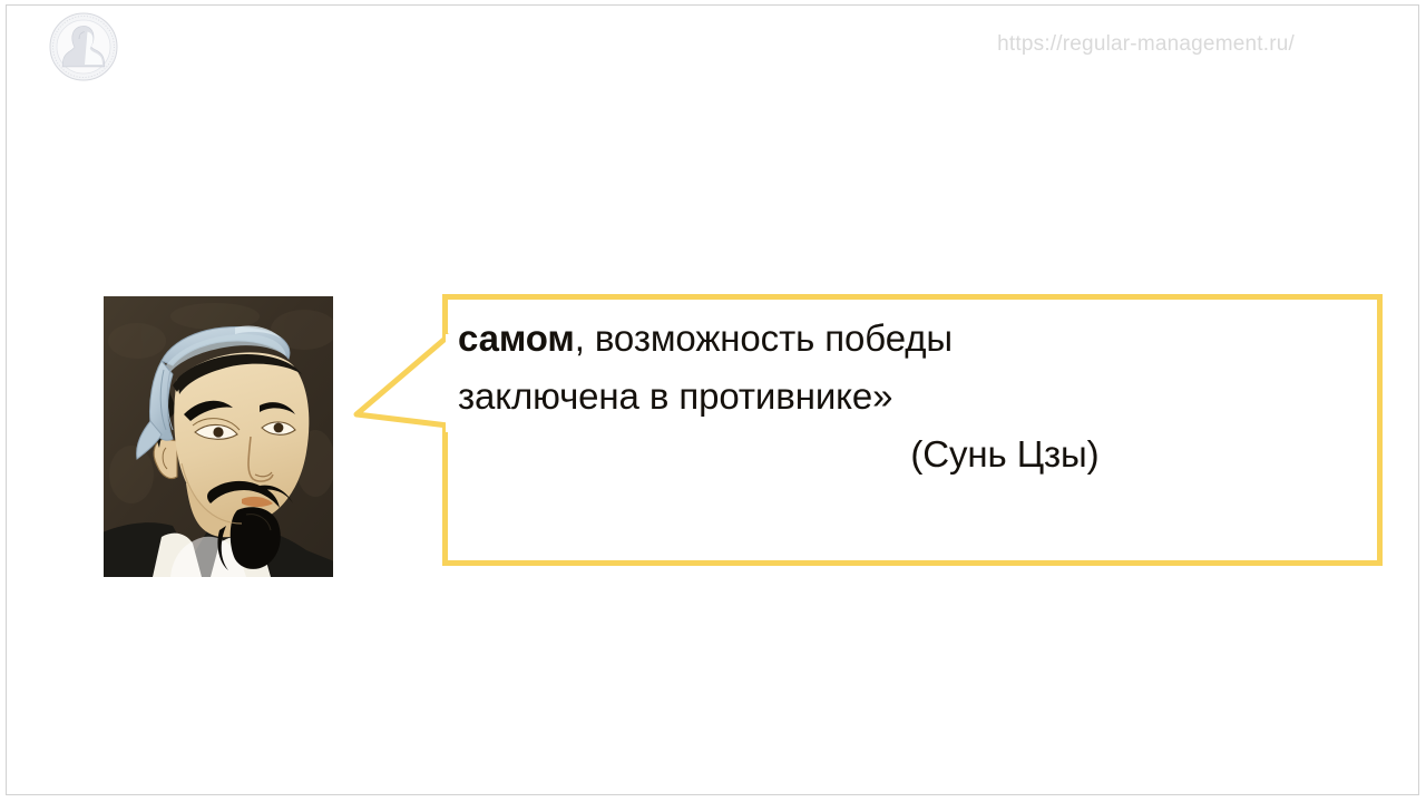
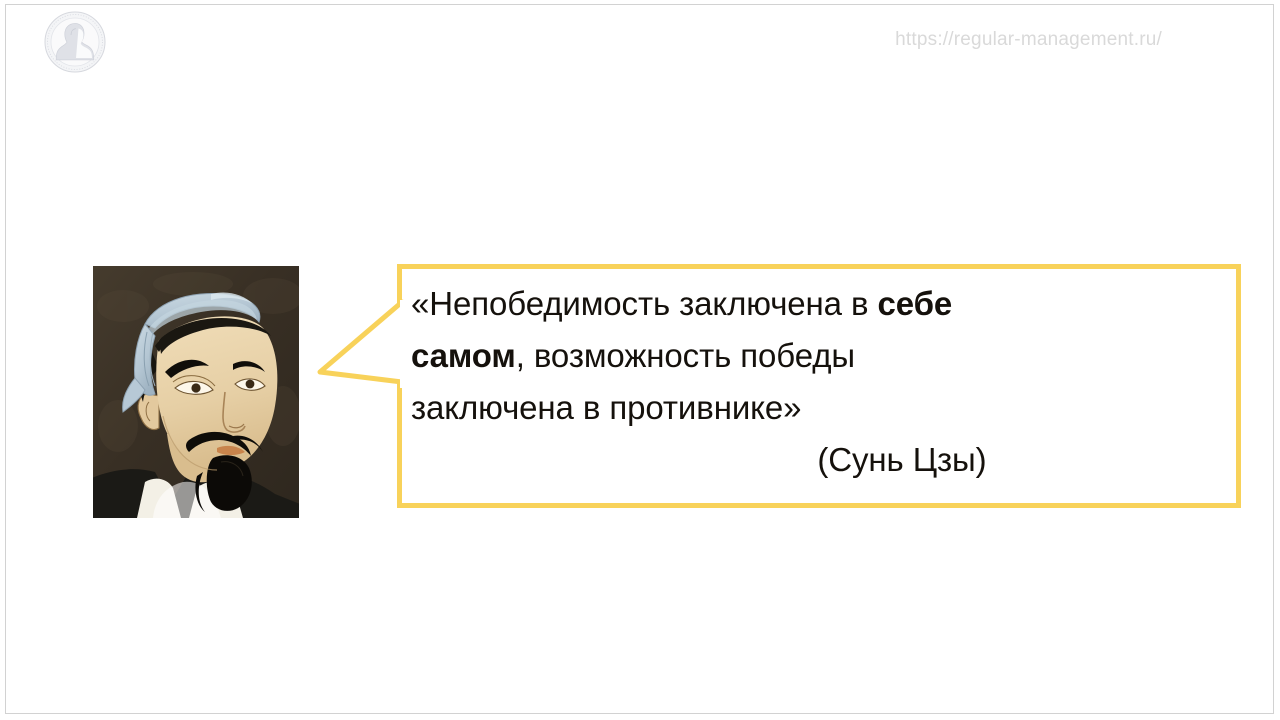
  https://regular-management.ru/
+ «Непобедимость заключена в себе
  самом, возможность победы
  заключена в противнике»
  (Сунь Цзы)
